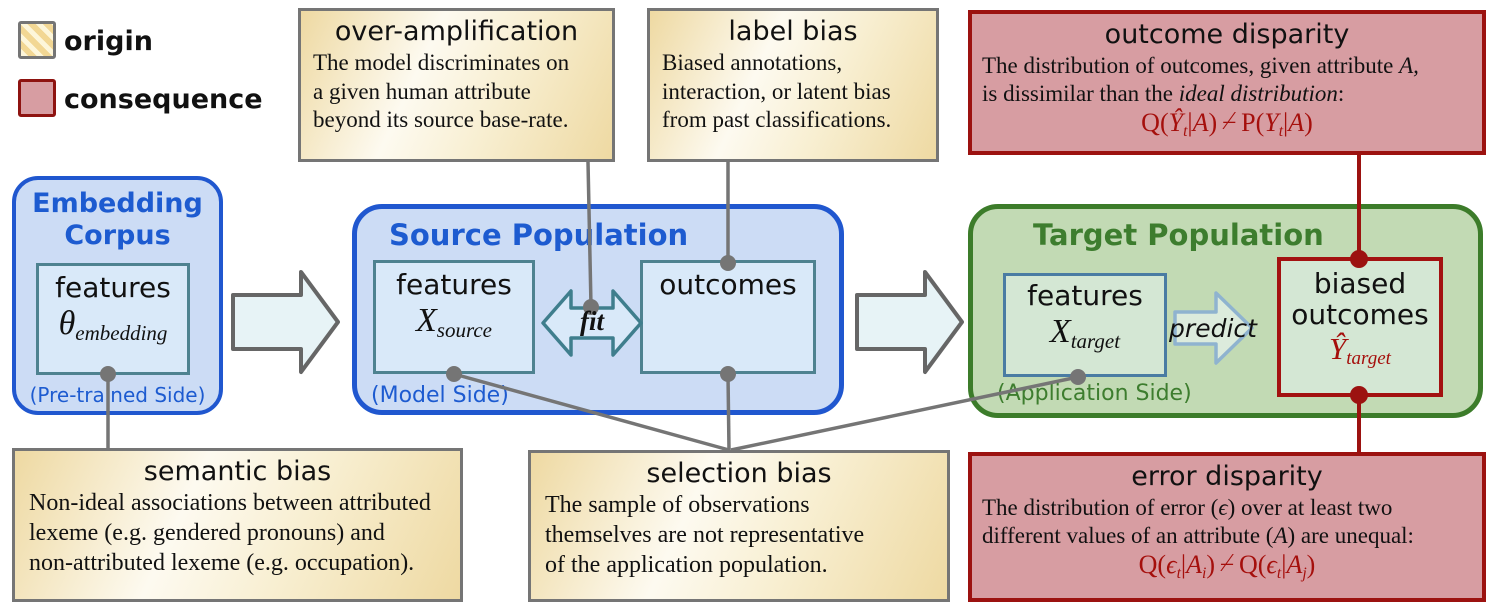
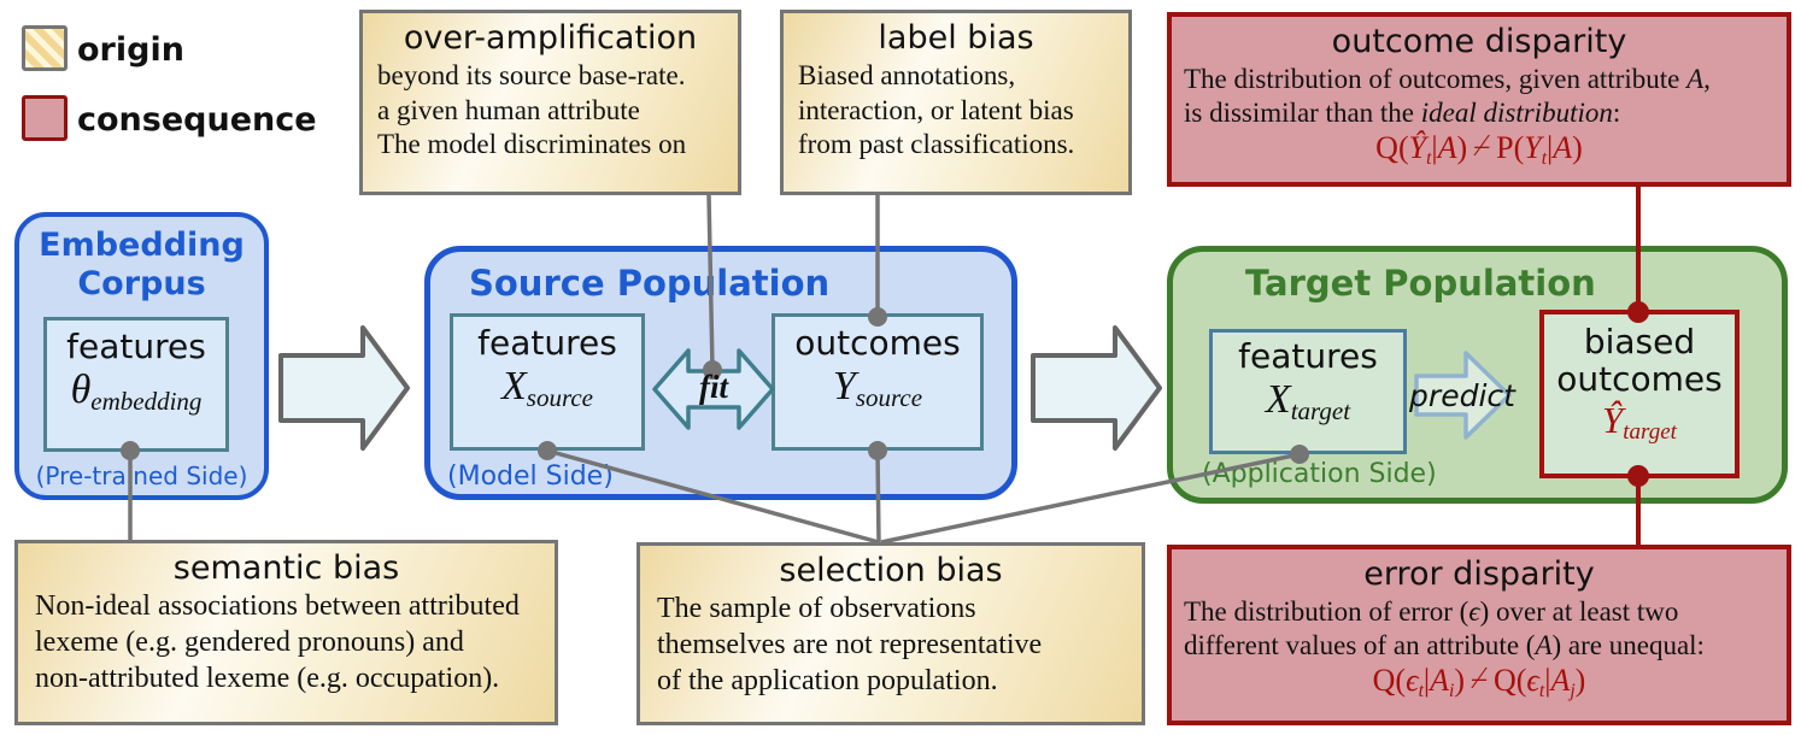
  origin
  consequence
  over-amplification
- The model discriminates on
+ beyond its source base-rate.
  a given human attribute
- beyond its source base-rate.
+ The model discriminates on
  label bias
  Biased annotations,
  interaction, or latent bias
  from past classifications.
  semantic bias
  Non-ideal associations between attributed
  lexeme (e.g. gendered pronouns) and
  non-attributed lexeme (e.g. occupation).
  selection bias
  The sample of observations
  themselves are not representative
  of the application population.
  outcome disparity
  The distribution of outcomes, given attribute A,
  is dissimilar than the ideal distribution:
  Q(Ŷt|A) −
  ∕
  P(Yt|A)
  error disparity
  The distribution of error (ϵ) over at least two
  different values of an attribute (A) are unequal:
  Q(ϵt|Ai) −
  ∕
  Q(ϵt|Aj)
  Embedding
  Corpus
  features
  θembedding
  (Pre-traned Side)
  Source Population
  features
  Xsource
  outcomes
+ Ysource
  (Model Side)
  Target Population
  features
  Xtarget
  biased
  outcomes
  Ŷtarget
  Application Side)
  fit
  predict
